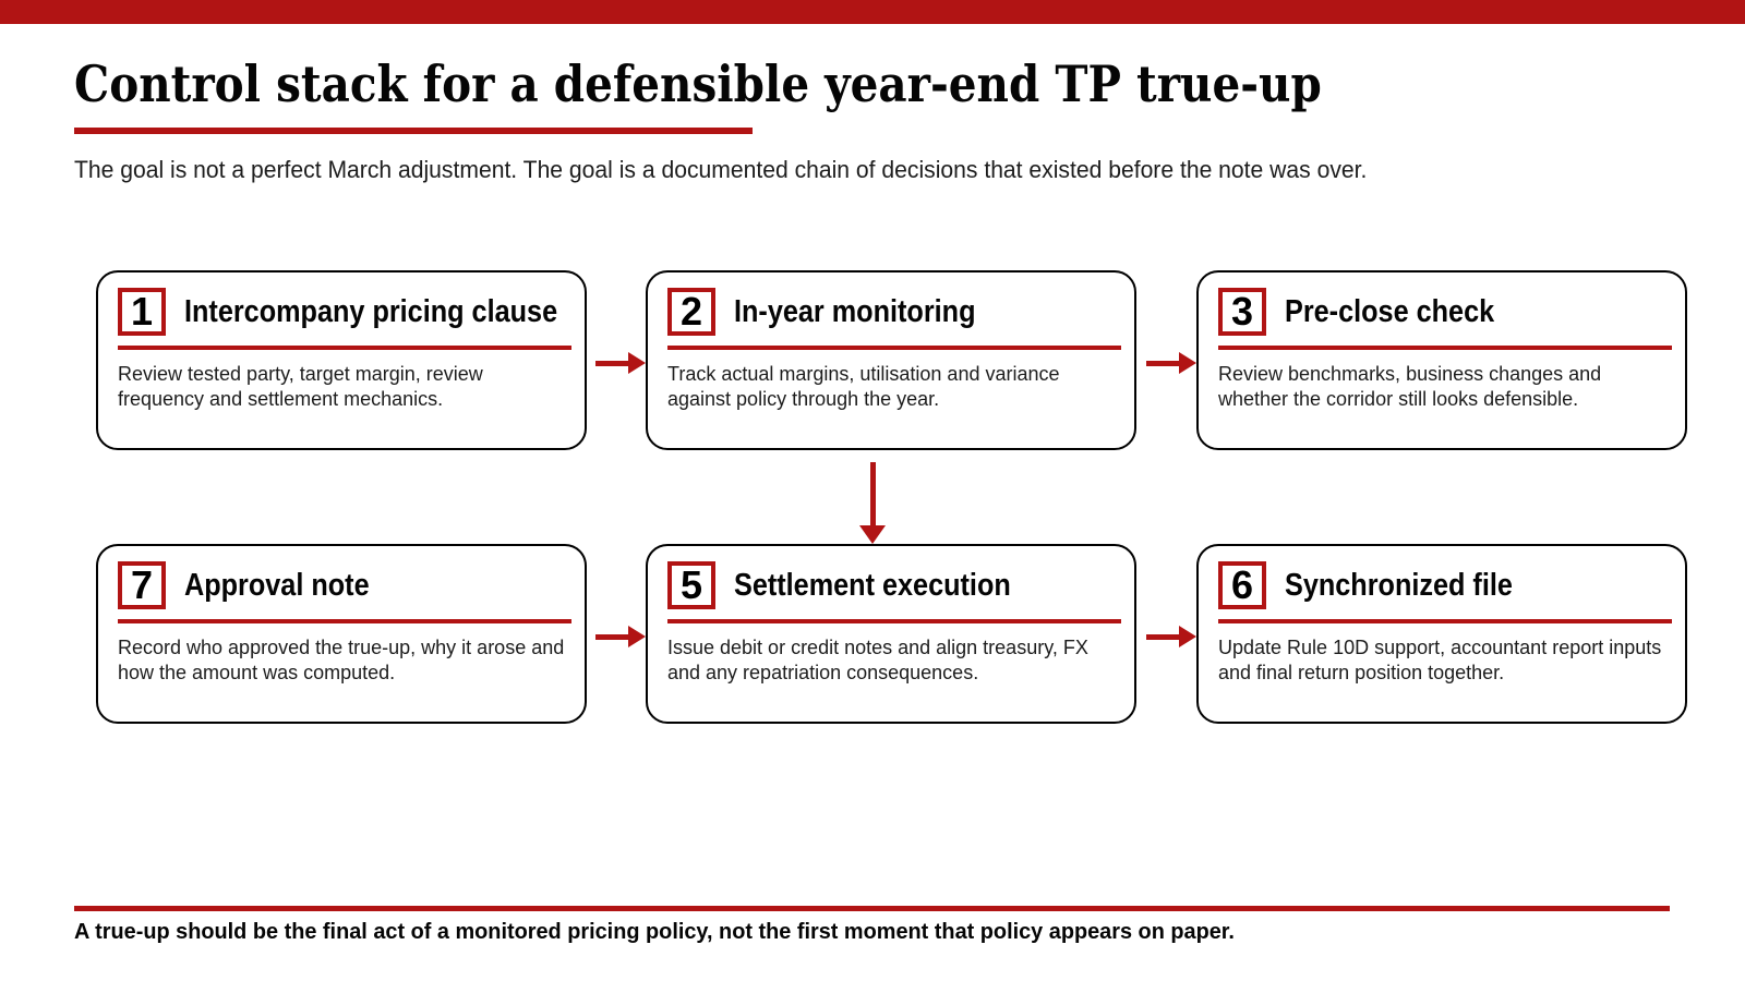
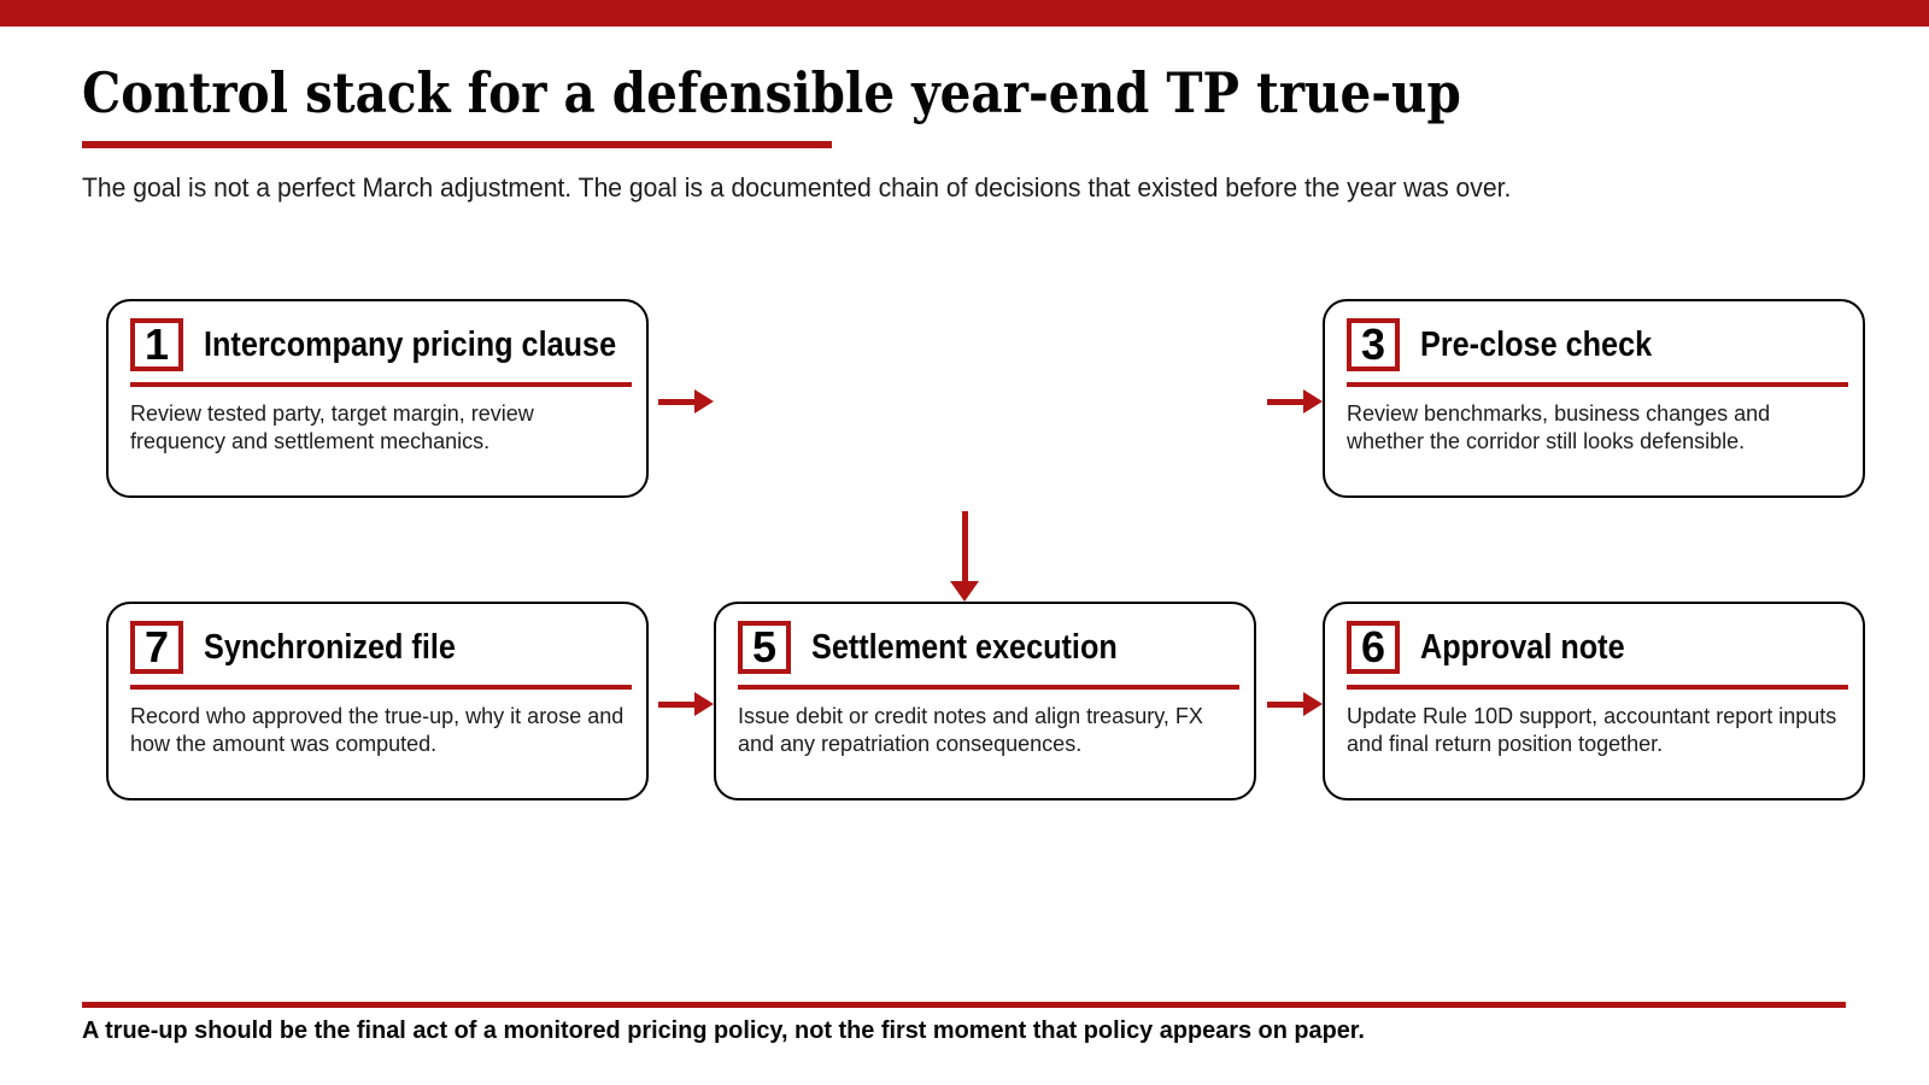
  Control stack for a defensible year-end TP true-up
- The goal is not a perfect March adjustment. The goal is a documented chain of decisions that existed before the note was over.
+ The goal is not a perfect March adjustment. The goal is a documented chain of decisions that existed before the year was over.
  1
  Intercompany pricing clause
  Review tested party, target margin, review frequency and settlement mechanics.
- 2
- In-year monitoring
- Track actual margins, utilisation and variance against policy through the year.
  3
  Pre-close check
  Review benchmarks, business changes and whether the corridor still looks defensible.
  7
- Approval note
+ Synchronized file
  Record who approved the true-up, why it arose and how the amount was computed.
  5
  Settlement execution
  Issue debit or credit notes and align treasury, FX and any repatriation consequences.
  6
- Synchronized file
+ Approval note
  Update Rule 10D support, accountant report inputs and final return position together.
  A true-up should be the final act of a monitored pricing policy, not the first moment that policy appears on paper.
